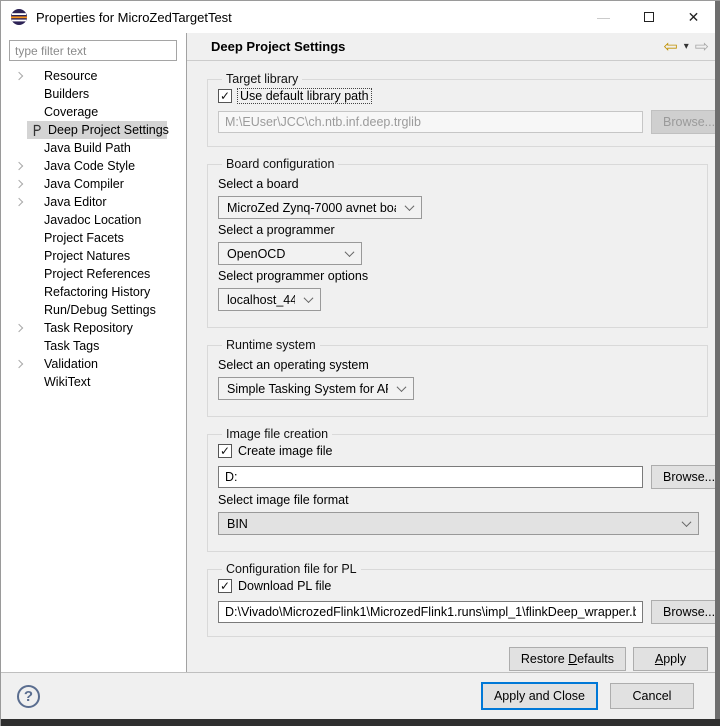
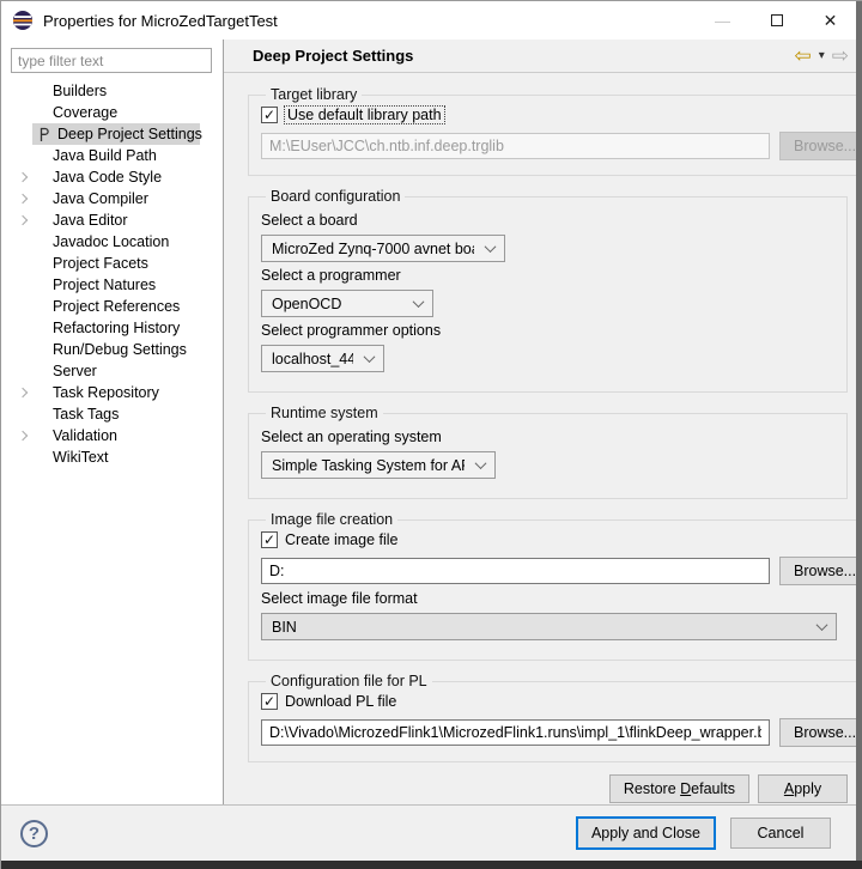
  Properties for MicroZedTargetTest
  —
  ✕
  type filter text
- Resource
  Builders
  Coverage
  Deep Project Settings
  Java Build Path
  Java Code Style
  Java Compiler
  Java Editor
  Javadoc Location
  Project Facets
  Project Natures
  Project References
  Refactoring History
  Run/Debug Settings
+ Server
  Task Repository
  Task Tags
  Validation
  WikiText
  Deep Project Settings
  ⇦
  ▾
  ⇨
  Target library
  ✓
  Use default library path
  M:\EUser\JCC\ch.ntb.inf.deep.trglib
  Browse...
  Board configuration
  Select a board
  MicroZed Zynq-7000 avnet bo
  Select a programmer
  OpenOCD
  Select programmer options
  localhost_44
  Runtime system
  Select an operating system
  Simple Tasking System for A
  Image file creation
  ✓
  Create image file
  D:
  Browse...
  Select image file format
  BIN
  Configuration file for PL
  ✓
  Download PL file
  D:\Vivado\MicrozedFlink1\MicrozedFlink1.runs\impl_1\flinkDeep_wrapper.
  Browse...
  Restore Defaults
  Apply
  ?
  Apply and Close
  Cancel
